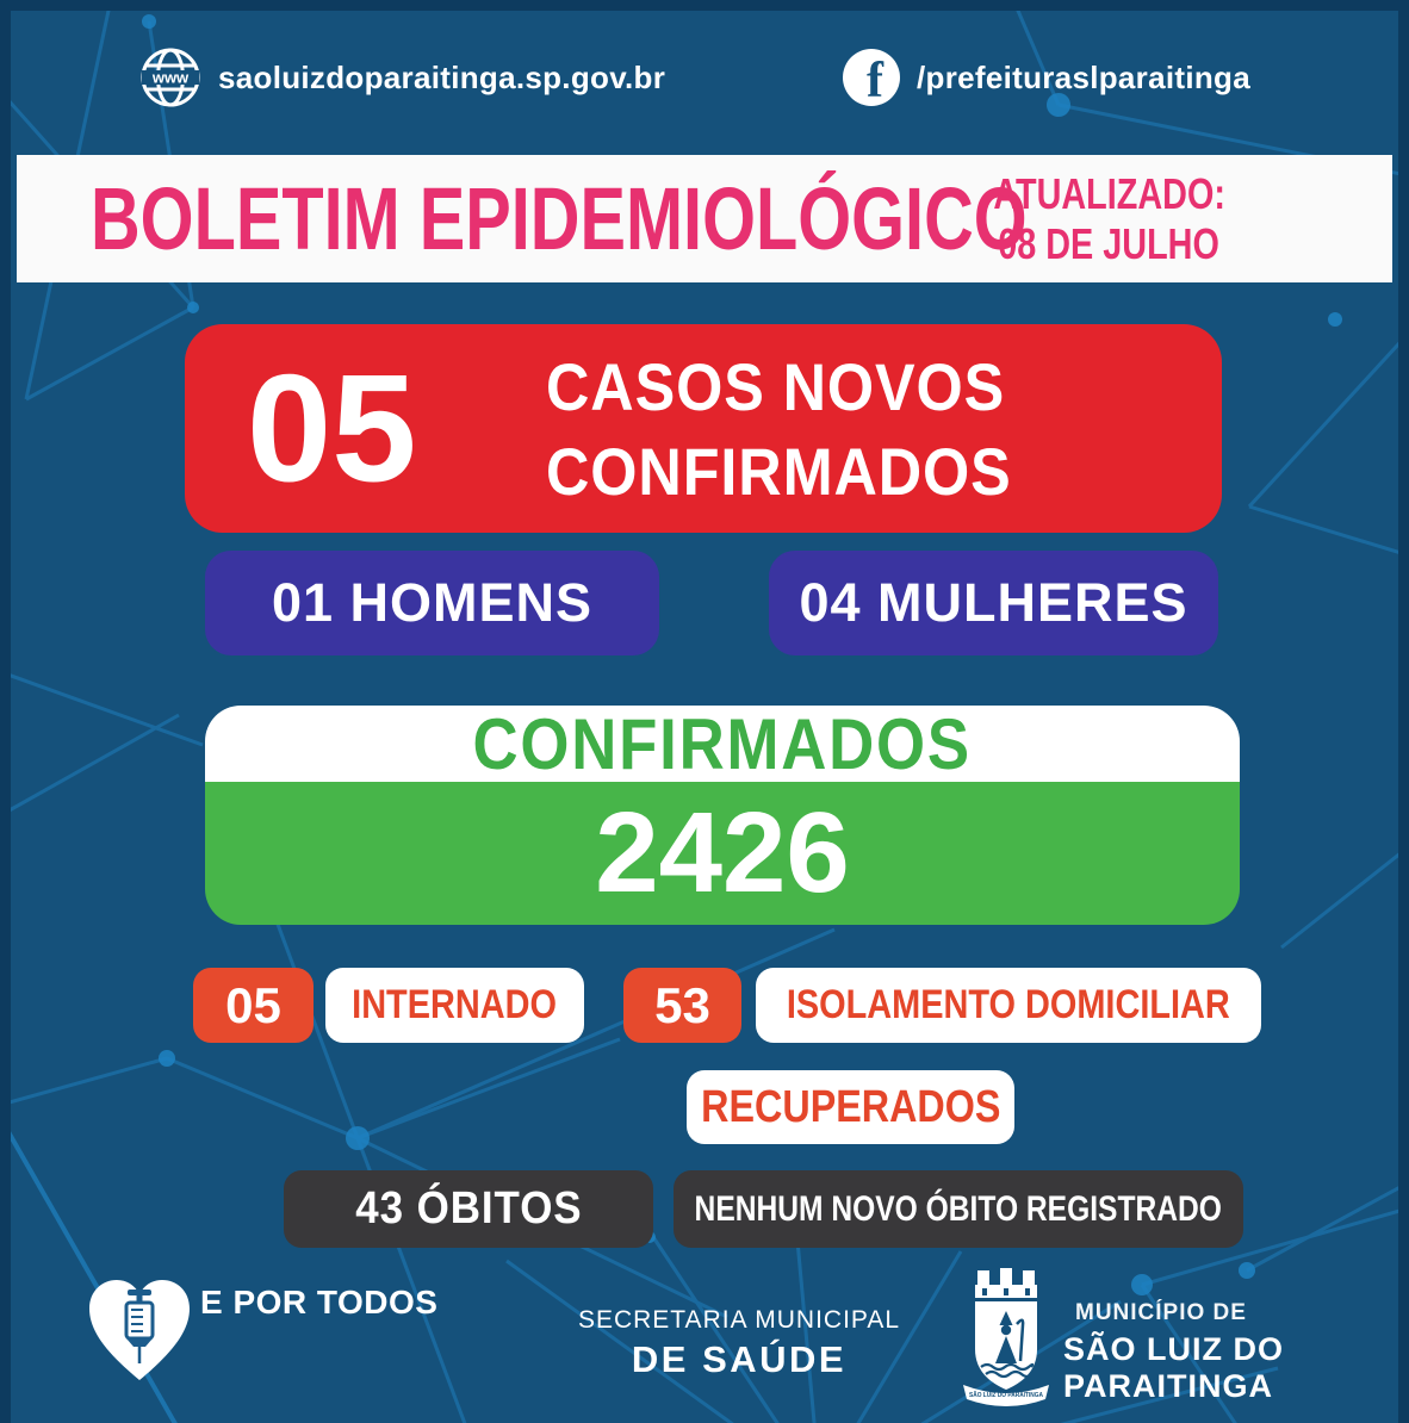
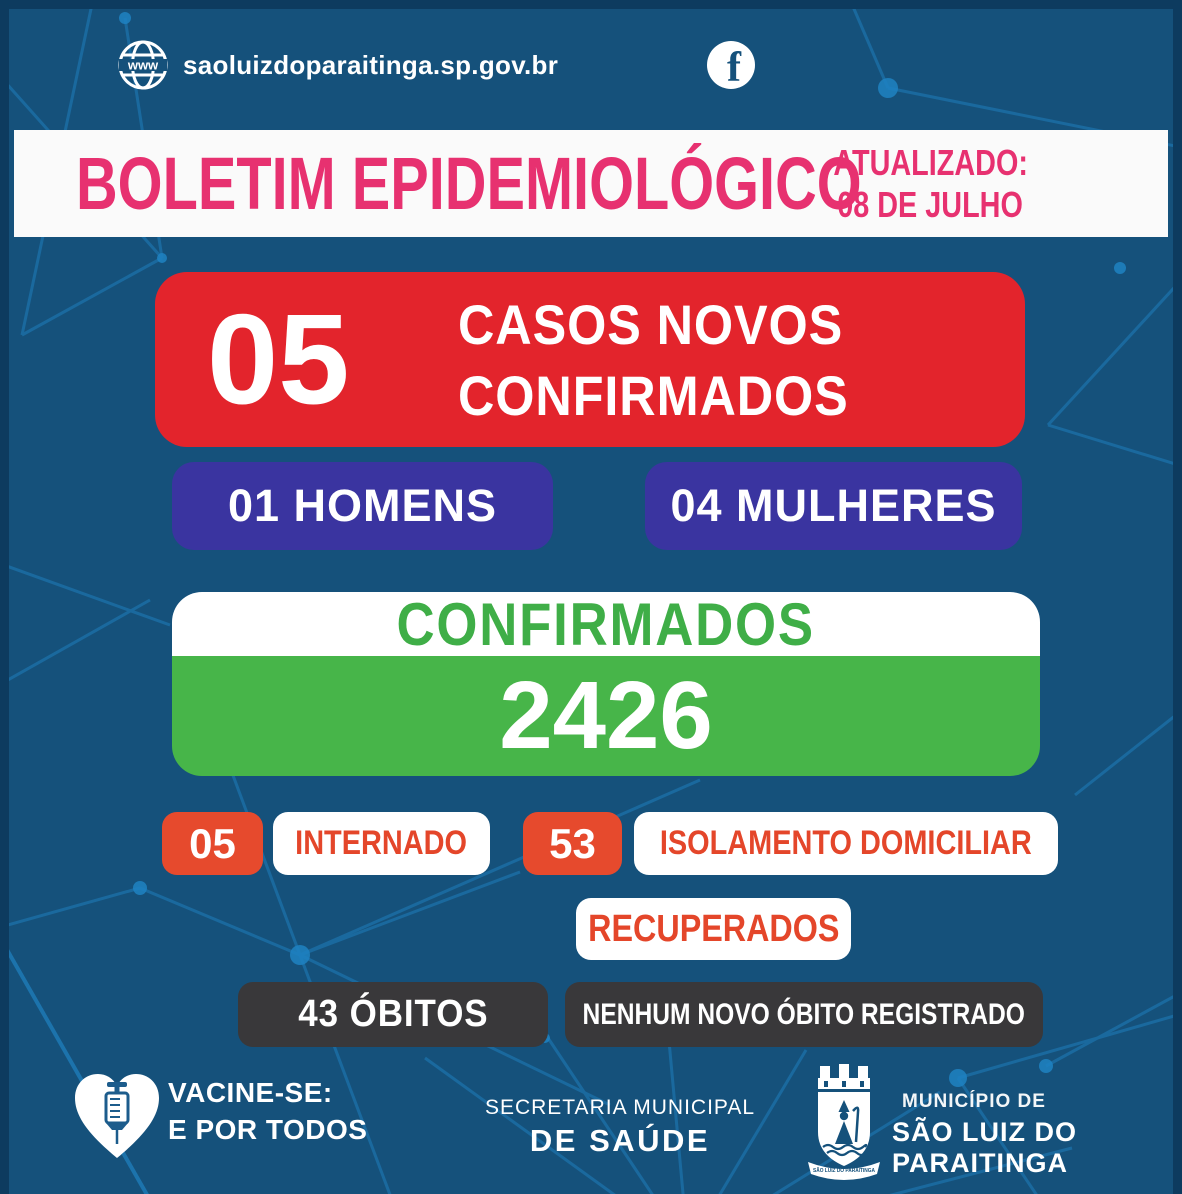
  www
  saoluizdoparaitinga.sp.gov.br
  f
- /prefeituraslparaitinga
  BOLETIM EPIDEMIOLÓGICO
  ATUALIZADO:
  08 DE JULHO
  05
  CASOS NOVOS
  CONFIRMADOS
  01 HOMENS
  04 MULHERES
  CONFIRMADOS
  2426
  05
  INTERNADO
  53
  ISOLAMENTO DOMICILIAR
  RECUPERADOS
  43 ÓBITOS
  NENHUM NOVO ÓBITO REGISTRADO
+ VACINE-SE:
  E POR TODOS
  SECRETARIA MUNICIPAL
  DE SAÚDE
  MUNICÍPIO DE
  SÃO LUIZ DO
  PARAITINGA
